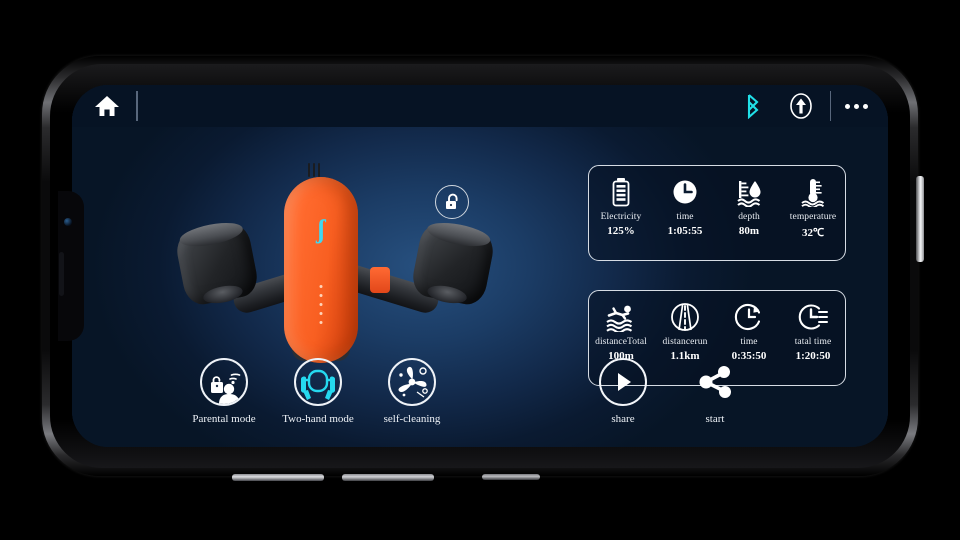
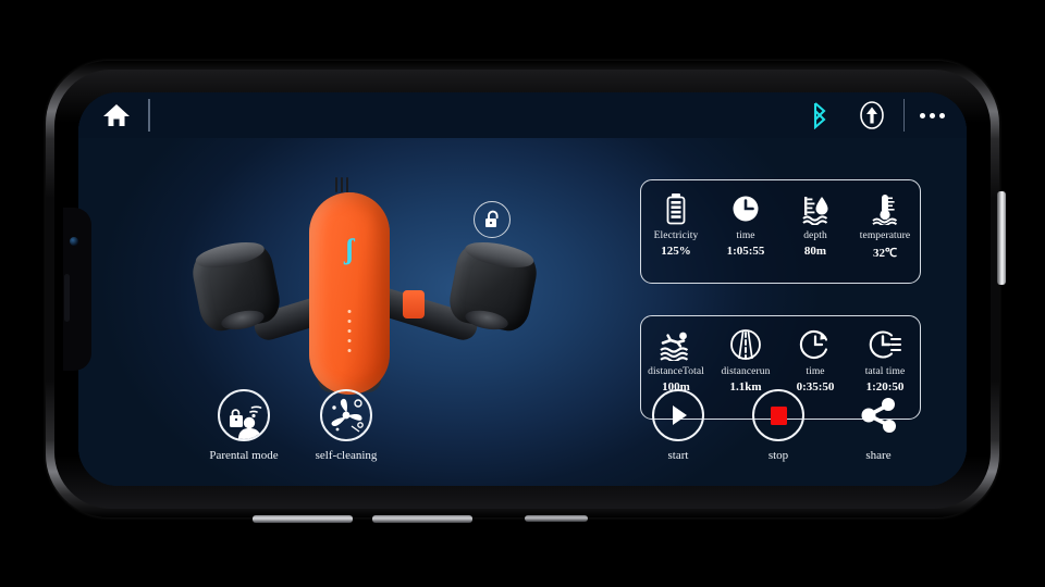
  ʃ
  Electricity
  125%
  time
  1:05:55
  depth
  80m
  temperature
  32℃
  distanceTotal
  100m
  distancerun
  1.1km
  time
  0:35:50
  tatal time
  1:20:50
  Parental mode
- Two-hand mode
  self-cleaning
- share
+ start
+ stop
- start
+ share
